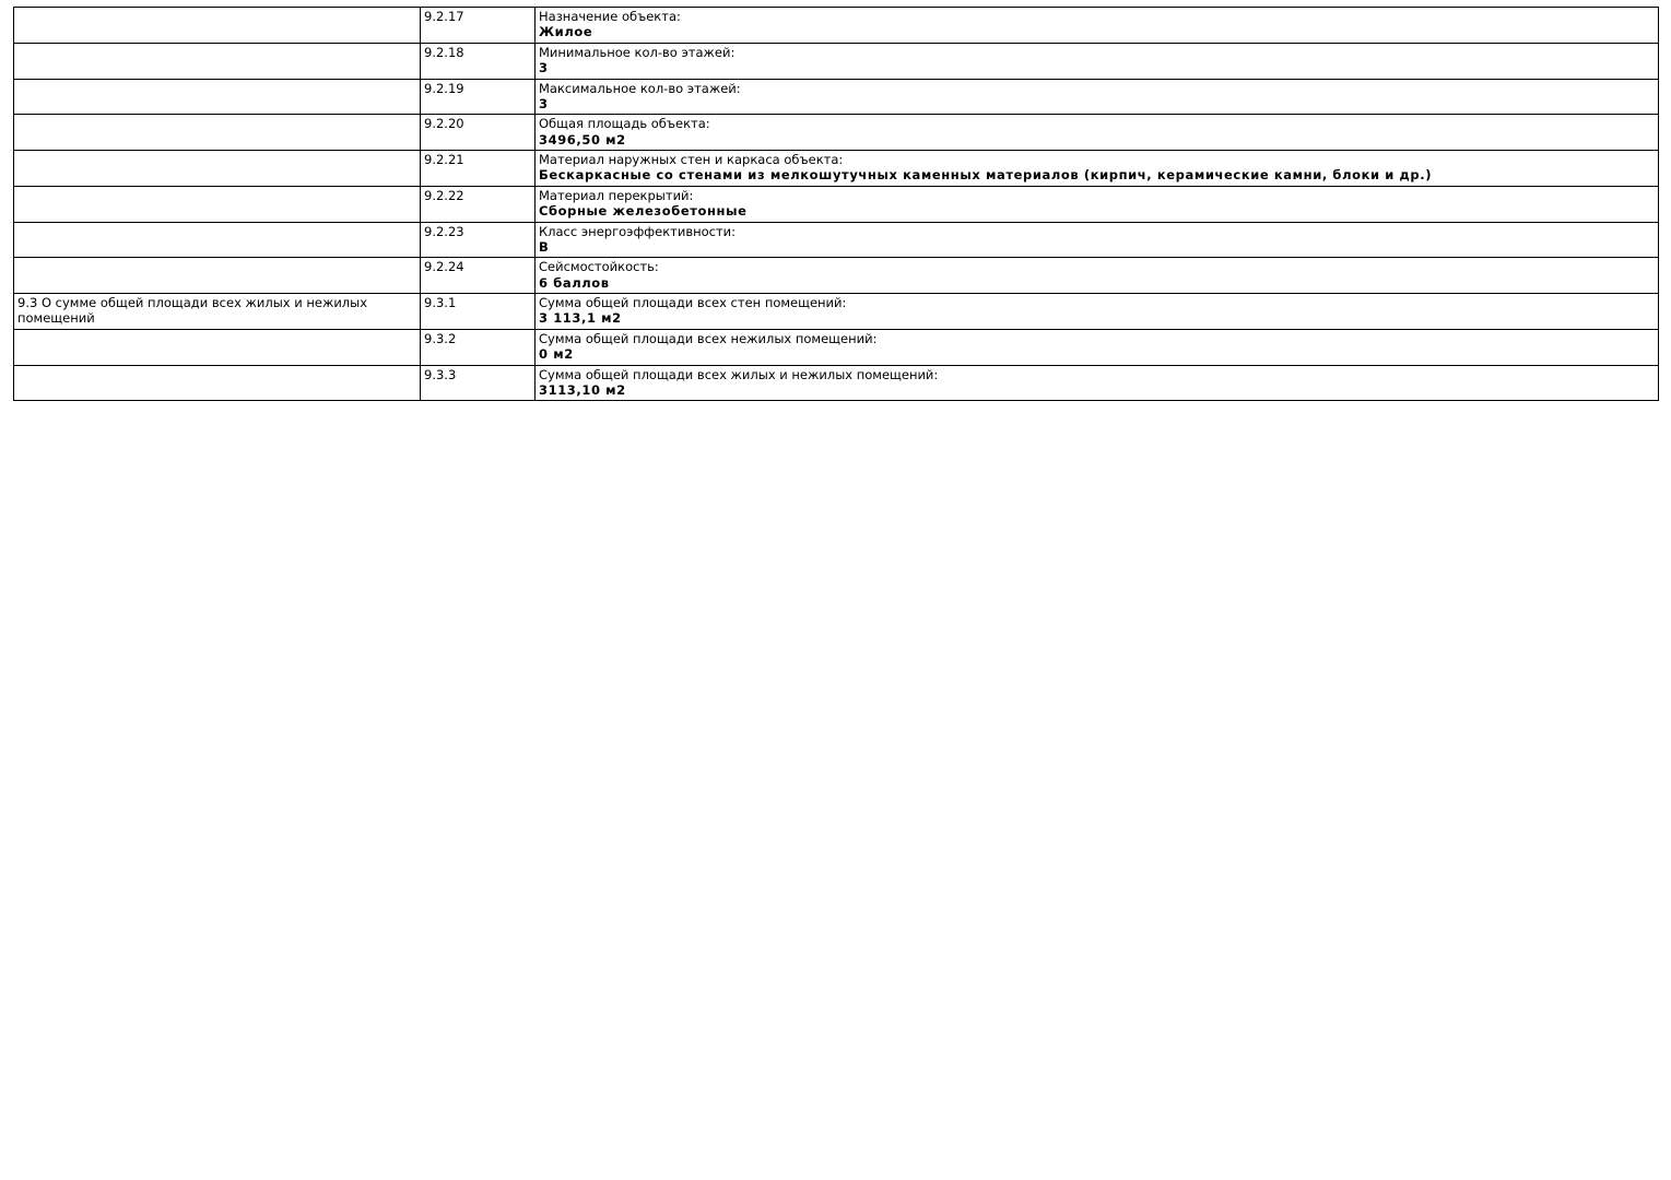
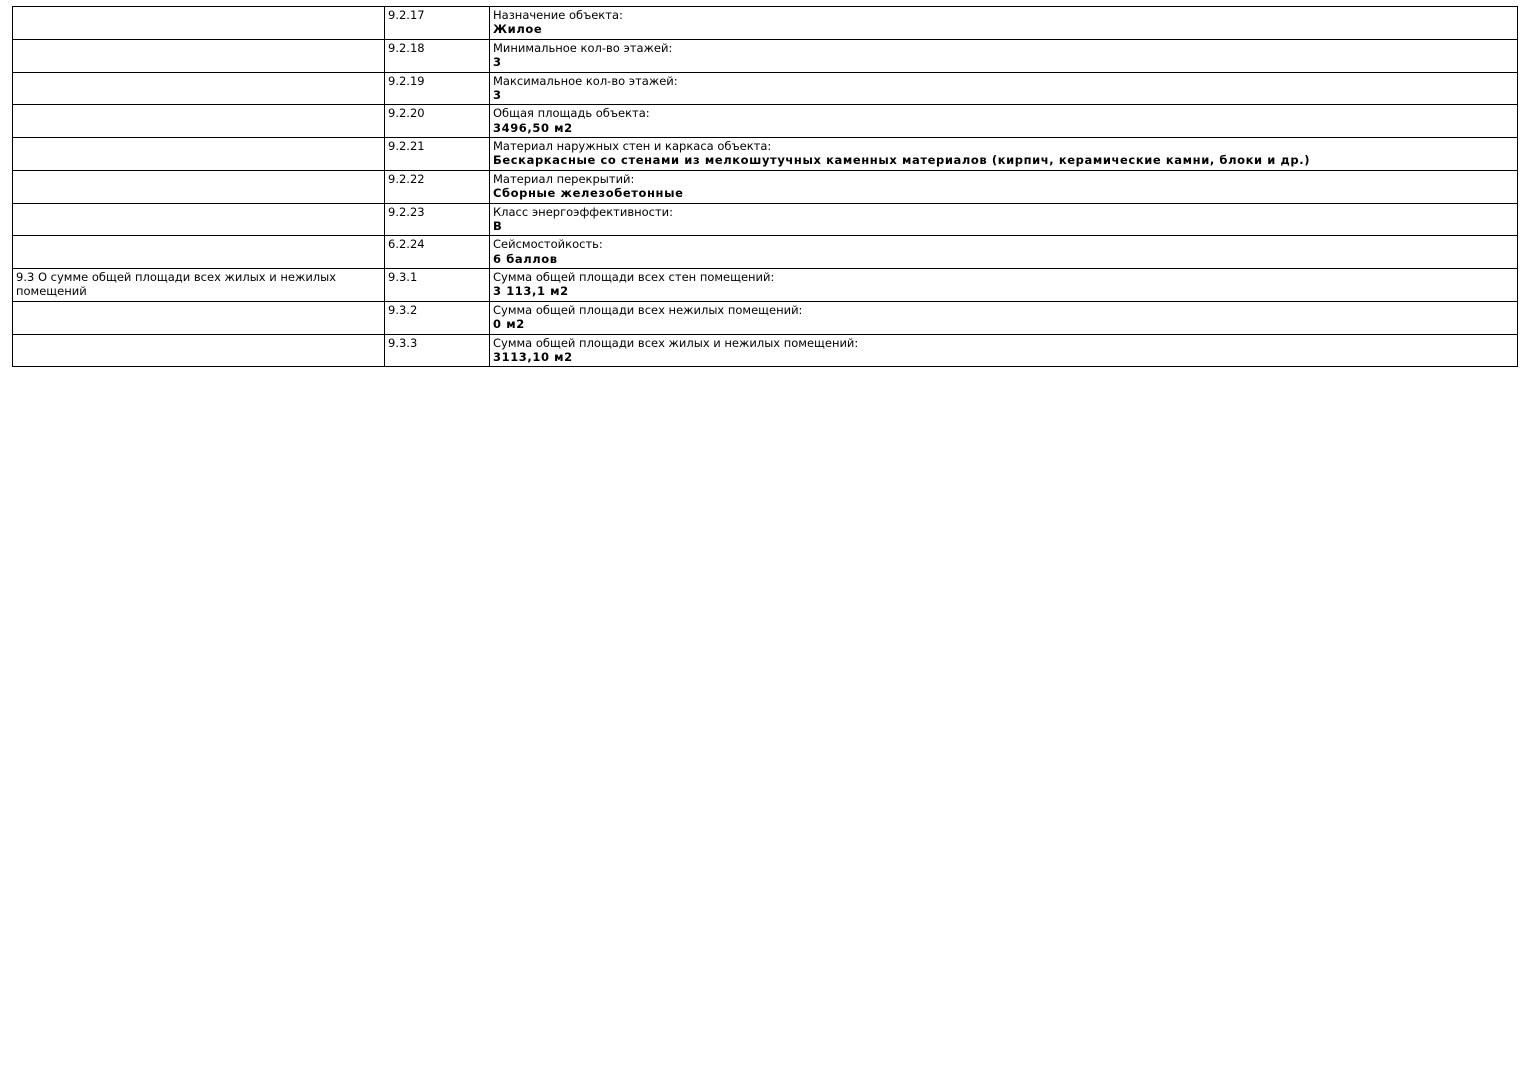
  	9.2.17	Назначение объекта: Жилое
  	9.2.18	Минимальное кол-во этажей: 3
  	9.2.19	Максимальное кол-во этажей: 3
  	9.2.20	Общая площадь объекта: 3496,50 м2
  	9.2.21	Материал наружных стен и каркаса объекта: Бескаркасные со стенами из мелкошутучных каменных материалов (кирпич, керамические камни, блоки и др.)
  	9.2.22	Материал перекрытий: Сборные железобетонные
  	9.2.23	Класс энергоэффективности: B
- 	9.2.24	Сейсмостойкость: 6 баллов
+ 	6.2.24	Сейсмостойкость: 6 баллов
  9.3 О сумме общей площади всех жилых и нежилых помещений	9.3.1	Сумма общей площади всех стен помещений: 3 113,1 м2
  	9.3.2	Сумма общей площади всех нежилых помещений: 0 м2
  	9.3.3	Сумма общей площади всех жилых и нежилых помещений: 3113,10 м2
